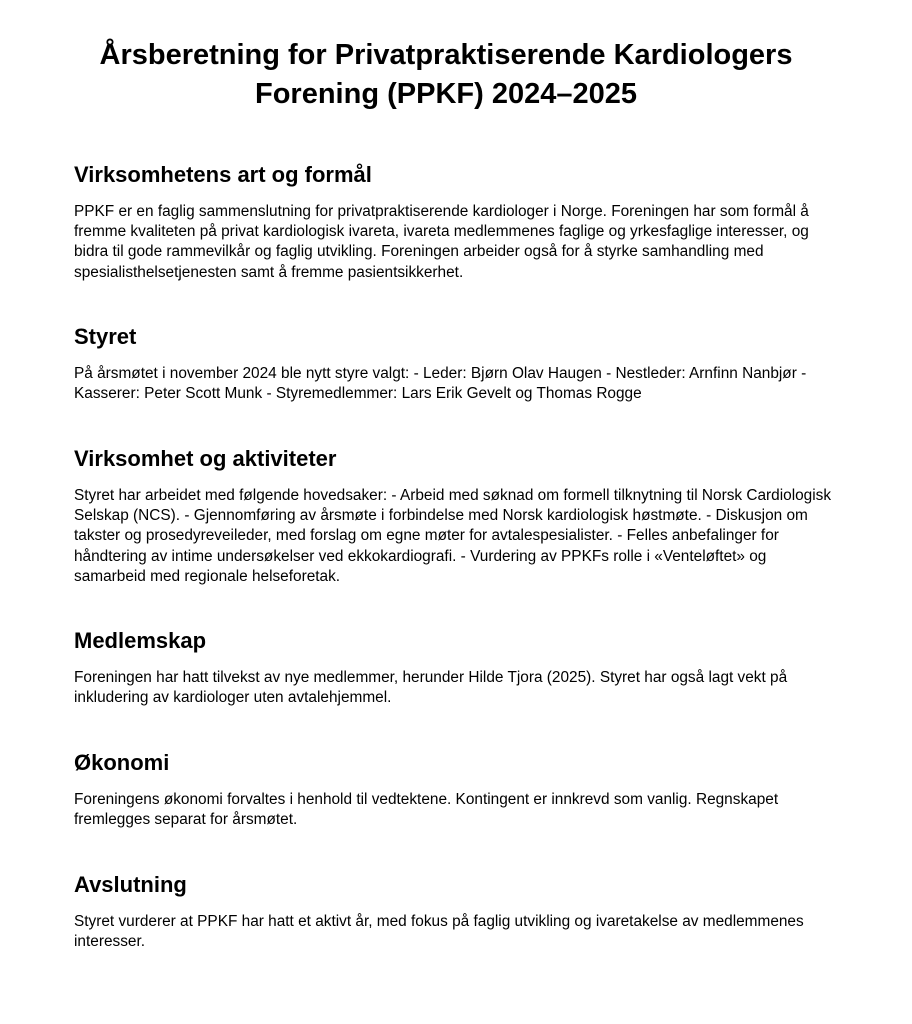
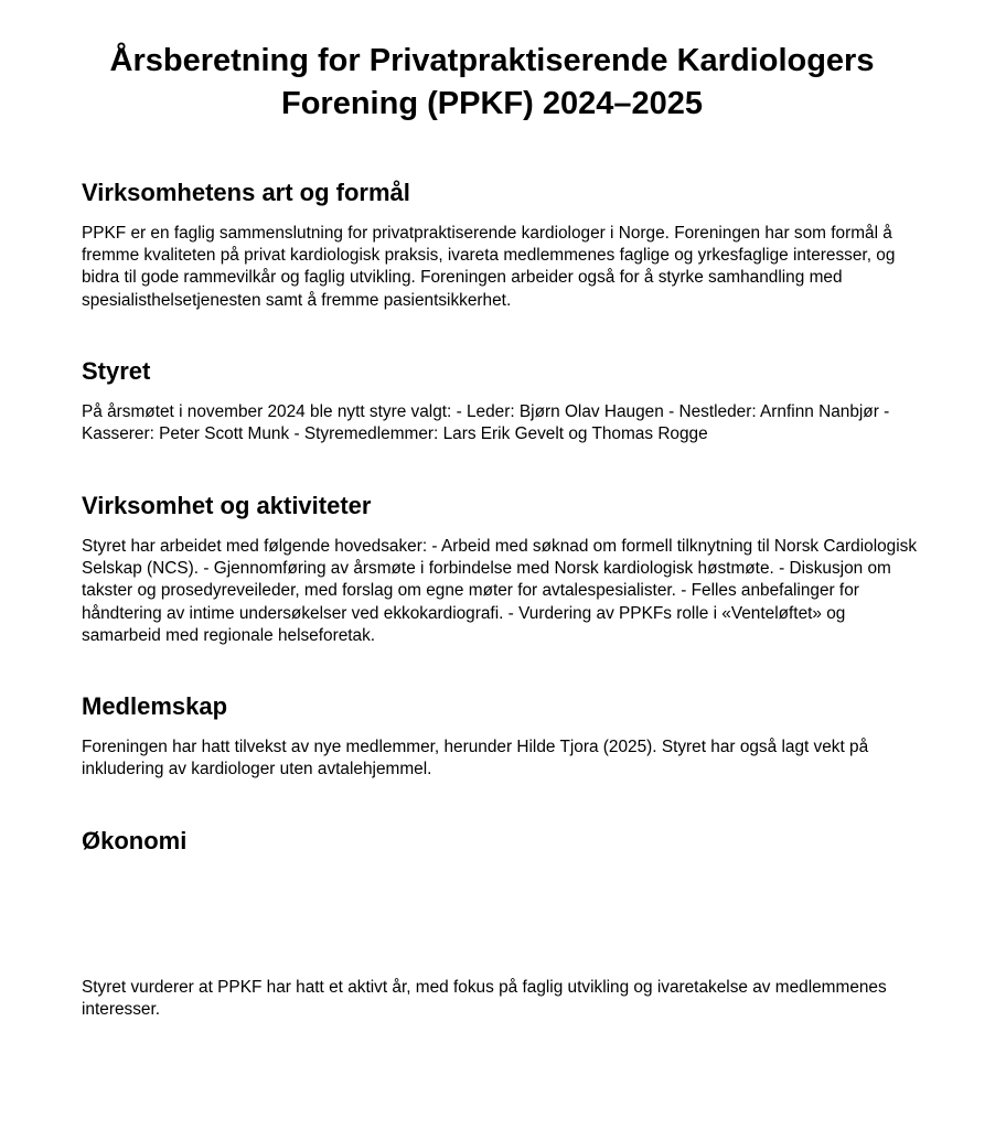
  Årsberetning for Privatpraktiserende Kardiologers Forening (PPKF) 2024–2025
  Virksomhetens art og formål
- PPKF er en faglig sammenslutning for privatpraktiserende kardiologer i Norge. Foreningen har som formål å fremme kvaliteten på privat kardiologisk ivareta, ivareta medlemmenes faglige og yrkesfaglige interesser, og bidra til gode rammevilkår og faglig utvikling. Foreningen arbeider også for å styrke samhandling med spesialisthelsetjenesten samt å fremme pasientsikkerhet.
+ PPKF er en faglig sammenslutning for privatpraktiserende kardiologer i Norge. Foreningen har som formål å fremme kvaliteten på privat kardiologisk praksis, ivareta medlemmenes faglige og yrkesfaglige interesser, og bidra til gode rammevilkår og faglig utvikling. Foreningen arbeider også for å styrke samhandling med spesialisthelsetjenesten samt å fremme pasientsikkerhet.
  Styret
  På årsmøtet i november 2024 ble nytt styre valgt: - Leder: Bjørn Olav Haugen - Nestleder: Arnfinn Nanbjør - Kasserer: Peter Scott Munk - Styremedlemmer: Lars Erik Gevelt og Thomas Rogge
  Virksomhet og aktiviteter
  Styret har arbeidet med følgende hovedsaker: - Arbeid med søknad om formell tilknytning til Norsk Cardiologisk Selskap (NCS). - Gjennomføring av årsmøte i forbindelse med Norsk kardiologisk høstmøte. - Diskusjon om takster og prosedyreveileder, med forslag om egne møter for avtalespesialister. - Felles anbefalinger for håndtering av intime undersøkelser ved ekkokardiografi. - Vurdering av PPKFs rolle i «Venteløftet» og samarbeid med regionale helseforetak.
  Medlemskap
  Foreningen har hatt tilvekst av nye medlemmer, herunder Hilde Tjora (2025). Styret har også lagt vekt på inkludering av kardiologer uten avtalehjemmel.
  Økonomi
- Foreningens økonomi forvaltes i henhold til vedtektene. Kontingent er innkrevd som vanlig. Regnskapet fremlegges separat for årsmøtet.
- Avslutning
  Styret vurderer at PPKF har hatt et aktivt år, med fokus på faglig utvikling og ivaretakelse av medlemmenes interesser.
